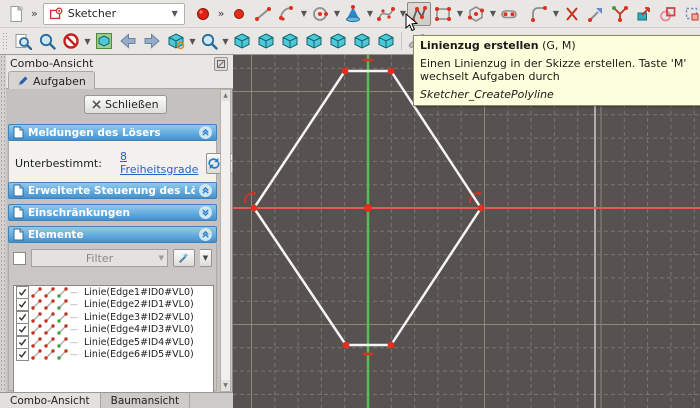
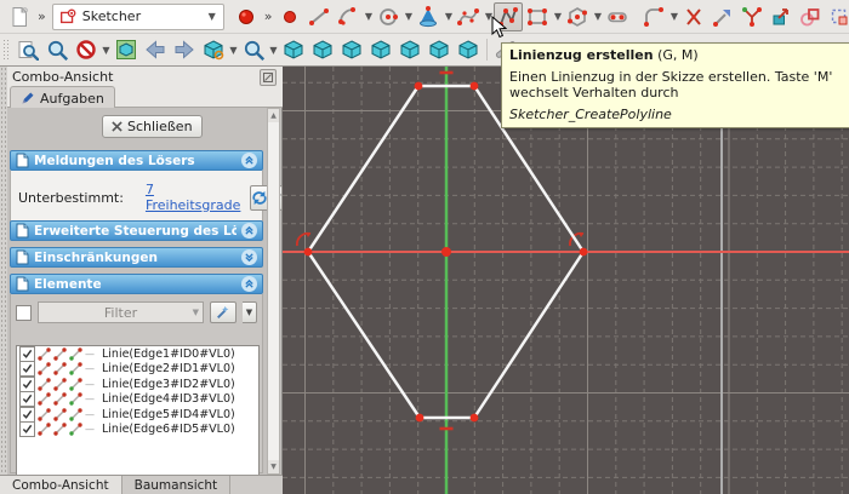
  »
  Sketcher
  ▼
  »
  ▼
  ▼
  ▼
  ▼
  ▼
  ▼
  ▼
  ▼
  ▼
  ▼
  Combo-Ansicht
  Aufgaben
  Schließen
  Meldungen des Lösers
  Unterbestimmt:
- 8 Freiheitsgrade
+ 7 Freiheitsgrade
  Erweiterte Steuerung des Lö
  Einschränkungen
  Elemente
  Filter
  ▼
  ▼
  —
  Linie(Edge1#ID0#VL0)
  —
  Linie(Edge2#ID1#VL0)
  —
  Linie(Edge3#ID2#VL0)
  —
  Linie(Edge4#ID3#VL0)
  —
  Linie(Edge5#ID4#VL0)
  —
  Linie(Edge6#ID5#VL0)
  Combo-Ansicht
  Baumansicht
  Linienzug erstellen (G, M)
- Einen Linienzug in der Skizze erstellen. Taste 'M' wechselt Aufgaben durch
+ Einen Linienzug in der Skizze erstellen. Taste 'M' wechselt Verhalten durch
  Sketcher_CreatePolyline
